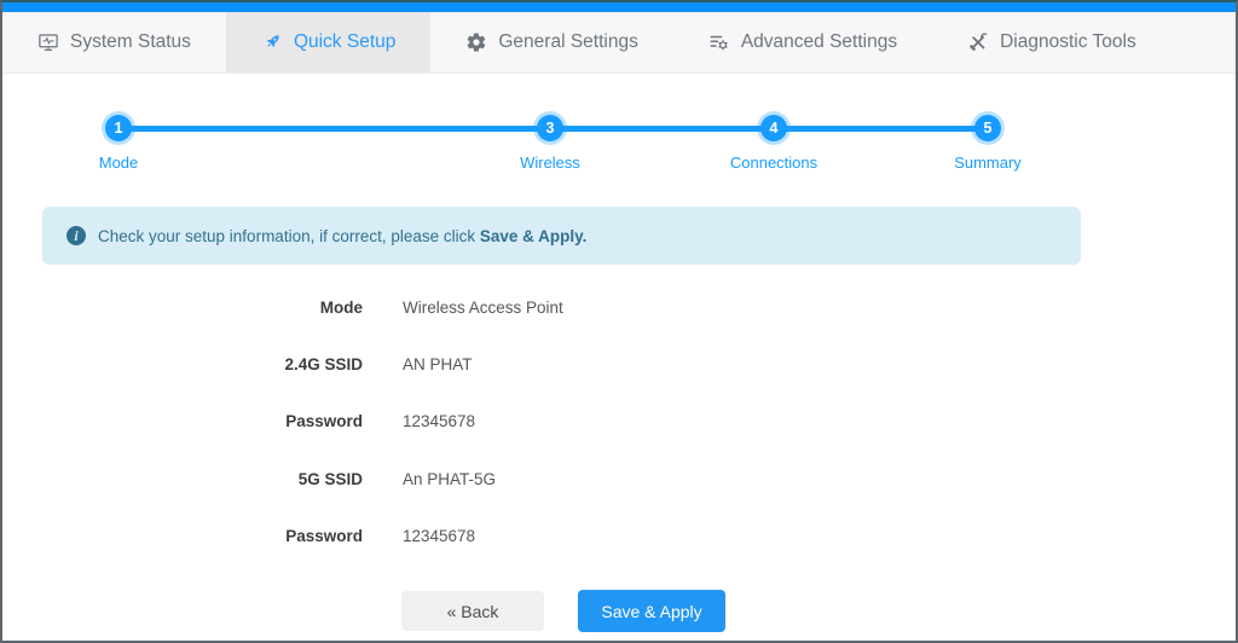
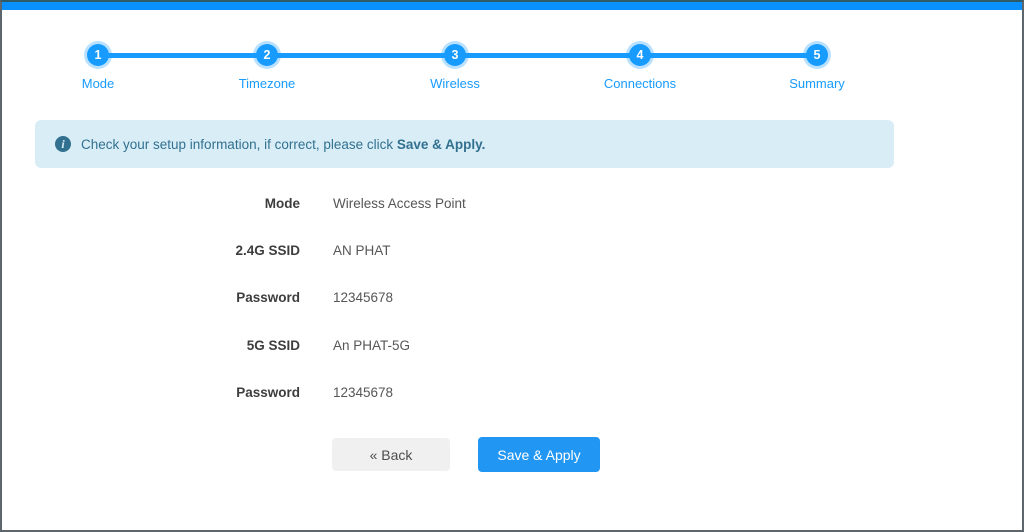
- System Status
- Quick Setup
- General Settings
- Advanced Settings
- Diagnostic Tools
  1
  Mode
+ 2
+ Timezone
  3
  Wireless
  4
  Connections
  5
  Summary
  i
  Check your setup information, if correct, please click Save & Apply.
  Mode
  Wireless Access Point
  2.4G SSID
  AN PHAT
  Password
  12345678
  5G SSID
  An PHAT-5G
  Password
  12345678
  « Back
  Save & Apply
